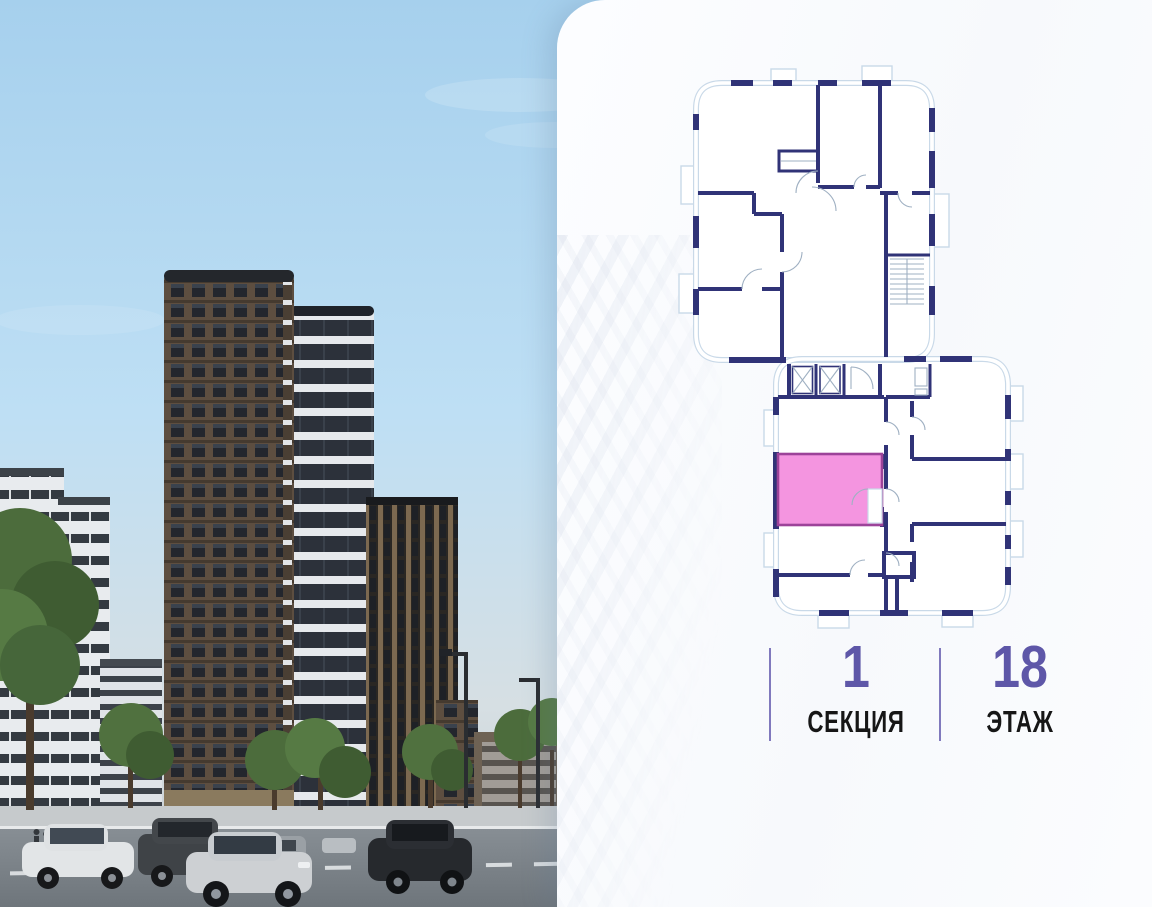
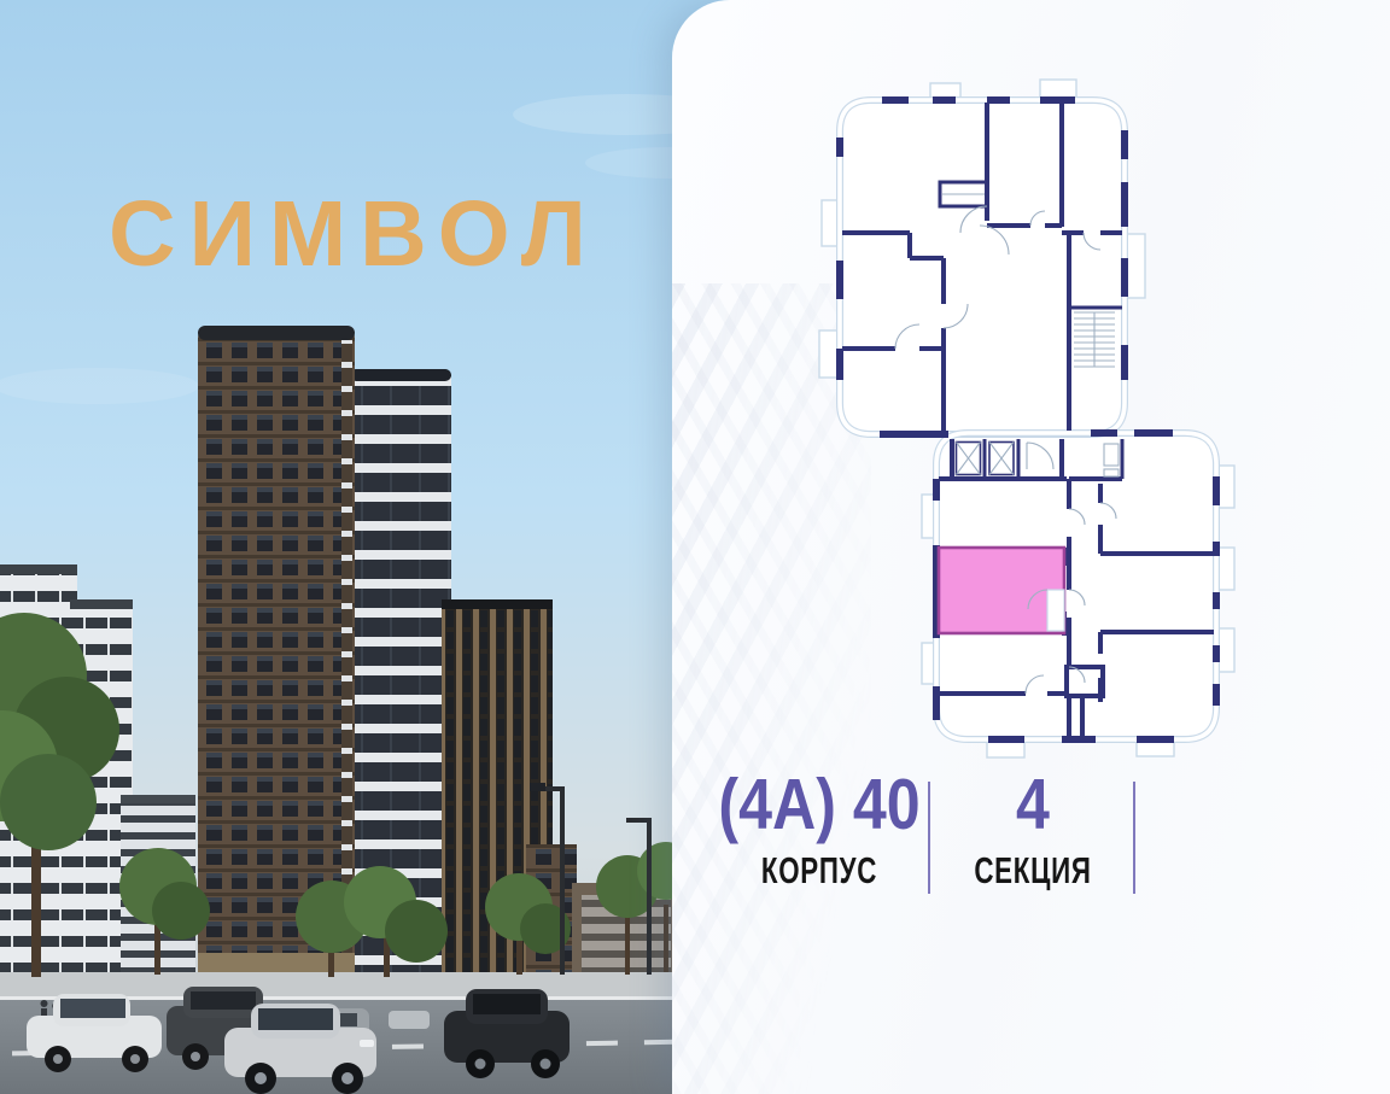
+ СИМВОЛ
+ (4А) 40
+ КОРПУС
- 1
+ 4
  СЕКЦИЯ
- 18
- ЭТАЖ
